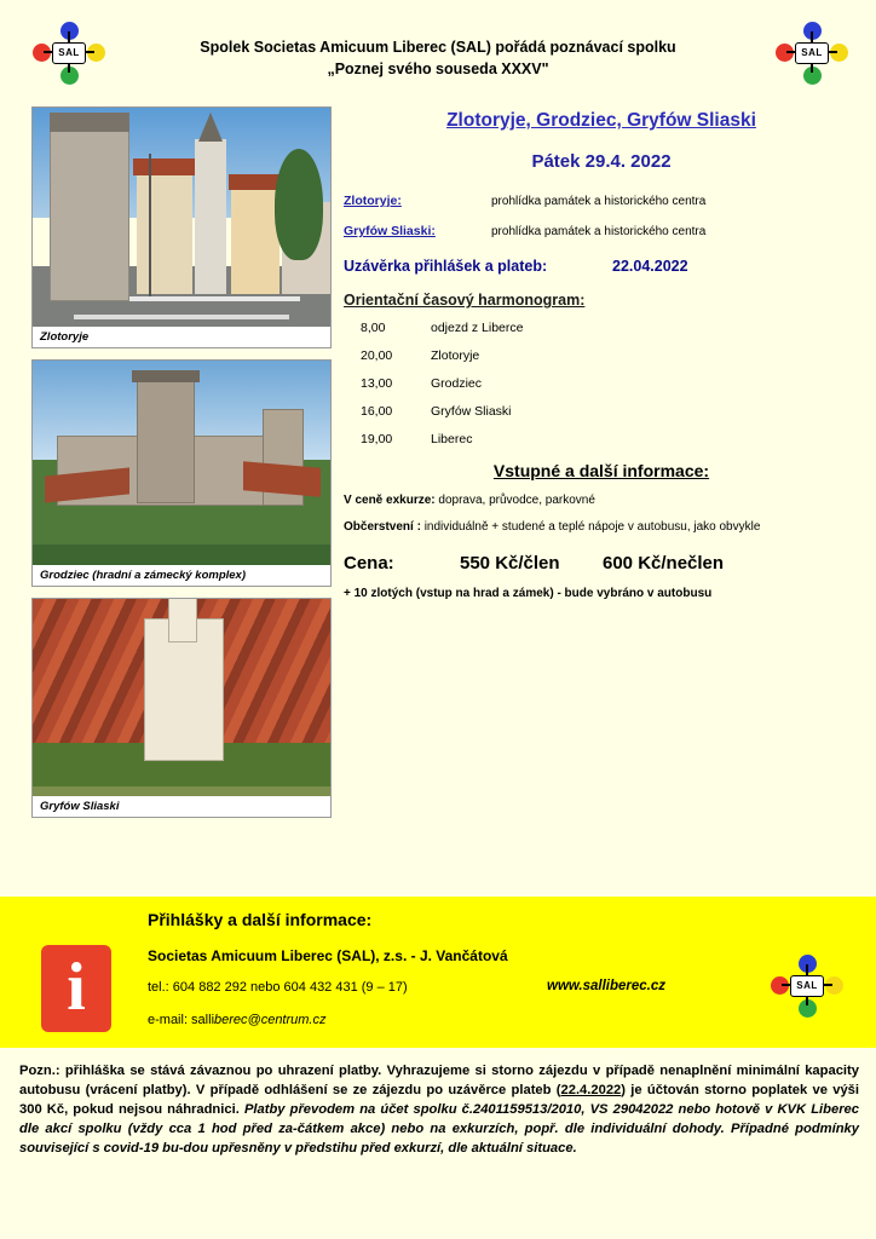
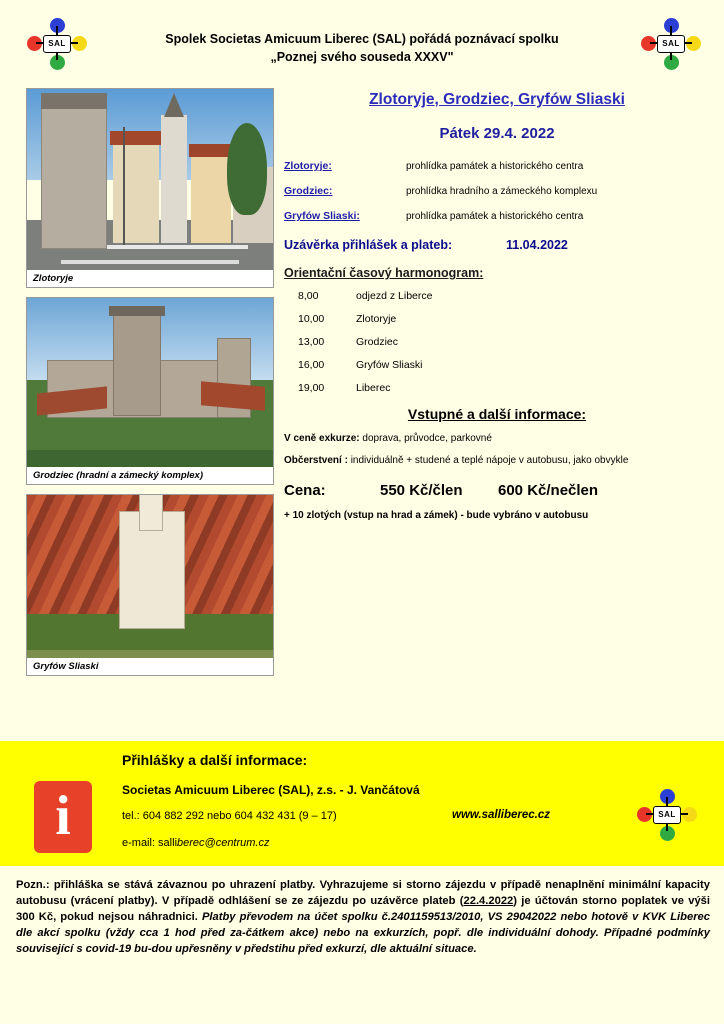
  SAL
  Spolek Societas Amicuum Liberec (SAL) pořádá poznávací spolku
  „Poznej svého souseda XXXV"
  SAL
  Zlotoryje
  Grodziec (hradní a zámecký komplex)
  Gryfów Sliaski
  Zlotoryje, Grodziec, Gryfów Sliaski
  Pátek 29.4. 2022
  Zlotoryje:
  prohlídka památek a historického centra
+ Grodziec:
+ prohlídka hradního a zámeckého komplexu
  Gryfów Sliaski:
  prohlídka památek a historického centra
  Uzávěrka přihlášek a plateb:
- 22.04.2022
+ 11.04.2022
  Orientační časový harmonogram:
  8,00
  odjezd z Liberce
- 20,00
+ 10,00
  Zlotoryje
  13,00
  Grodziec
  16,00
  Gryfów Sliaski
  19,00
  Liberec
  Vstupné a další informace:
  V ceně exkurze: doprava, průvodce, parkovné
  Občerstvení : individuálně + studené a teplé nápoje v autobusu, jako obvykle
  Cena:
  550 Kč/člen
  600 Kč/nečlen
  + 10 zlotých (vstup na hrad a zámek) - bude vybráno v autobusu
  i
  Přihlášky a další informace:
  Societas Amicuum Liberec (SAL), z.s. - J. Vančátová
  tel.: 604 882 292 nebo 604 432 431 (9 – 17)
  www.salliberec.cz
  e-mail: salliberec@centrum.cz
  SAL
  Pozn.: přihláška se stává závaznou po uhrazení platby. Vyhrazujeme si storno zájezdu v případě nenaplnění minimální kapacity autobusu (vrácení platby). V případě odhlášení se ze zájezdu po uzávěrce plateb (22.4.2022) je účtován storno poplatek ve výši 300 Kč, pokud nejsou náhradnici. Platby převodem na účet spolku č.2401159513/2010, VS 29042022 nebo hotově v KVK Liberec dle akcí spolku (vždy cca 1 hod před za-čátkem akce) nebo na exkurzích, popř. dle individuální dohody. Případné podmínky související s covid-19 bu-dou upřesněny v předstihu před exkurzí, dle aktuální situace.
